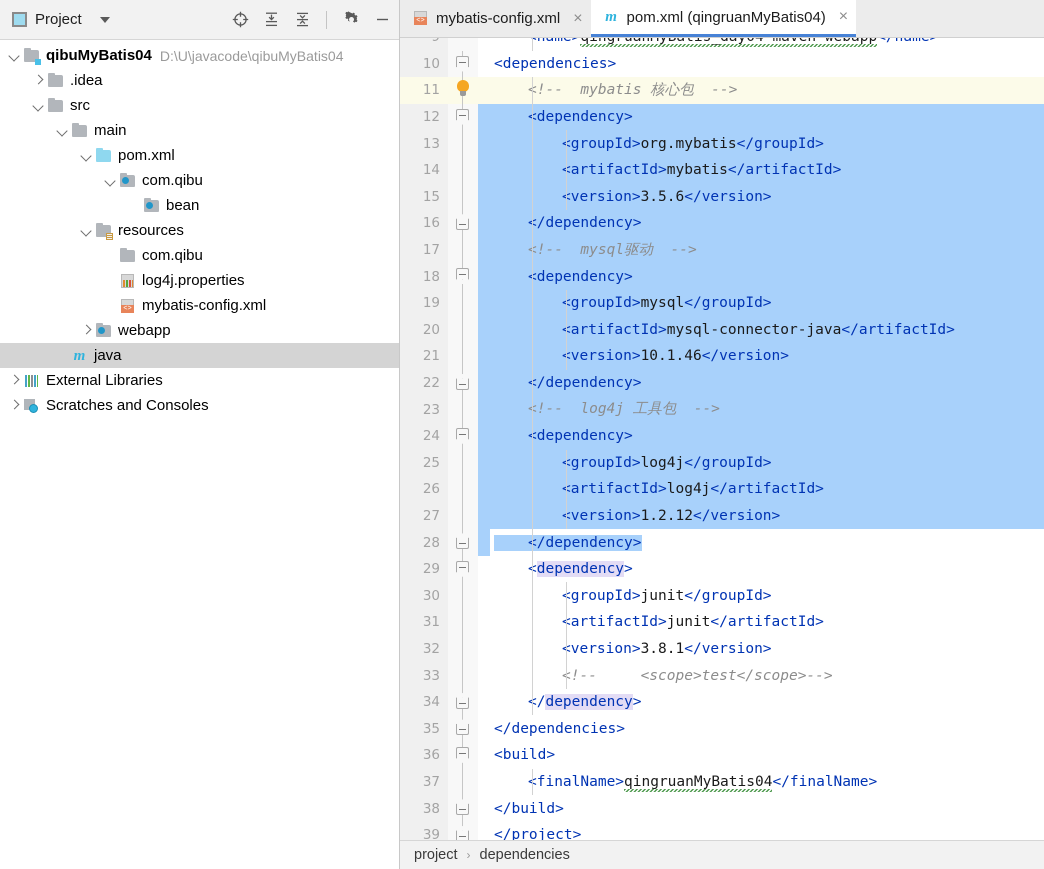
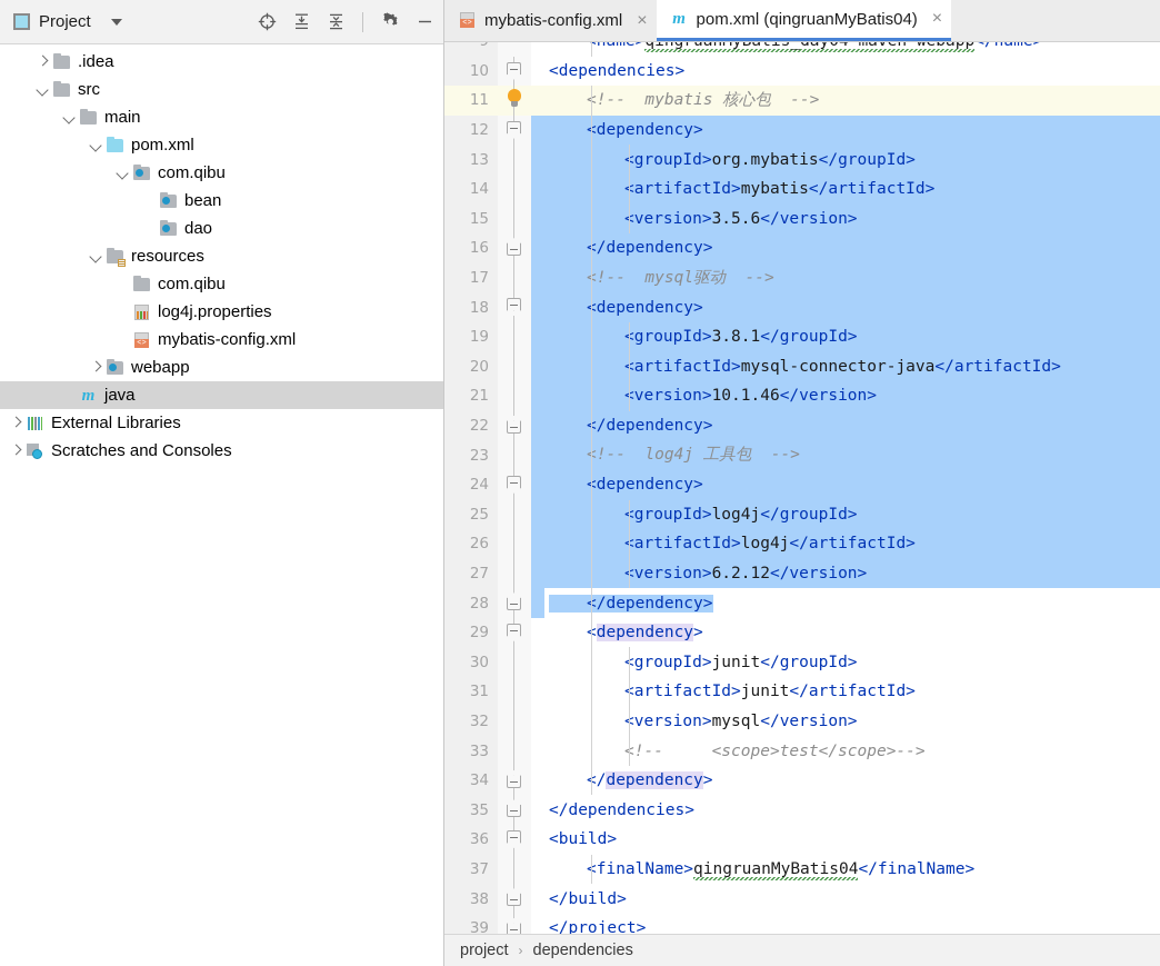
  Project
- qibuMyBatis04
- D:\U\javacode\qibuMyBatis04
  .idea
  src
  main
  pom.xml
  com.qibu
  bean
+ dao
  resources
  com.qibu
  log4j.properties
  mybatis-config.xml
  webapp
  m
  java
  External Libraries
  Scratches and Consoles
  mybatis-config.xml
  ×
  m
  pom.xml (qingruanMyBatis04)
  ×
  9
  name>qingruanMyBatis_day04-maven-webapp</name>
  10
  <dependencies>
  11
  !-- mybatis 核心包 -->
  12
  dependency>
  13
  groupId>org.mybatis</groupId>
  14
  artifactId>mybatis</artifactId>
  15
  version>3.5.6</version>
  16
  /dependency>
  17
  !-- mysql驱动 -->
  18
  dependency>
  19
- groupId>mysql</groupId>
+ groupId>3.8.1</groupId>
  20
  artifactId>mysql-connector-java</artifactId>
  21
  version>10.1.46</version>
  22
  /dependency>
  23
  !-- log4j 工具包 -->
  24
  dependency>
  25
  groupId>log4j</groupId>
  26
  artifactId>log4j</artifactId>
  27
- version>1.2.12</version>
+ version>6.2.12</version>
  28
  /dependency>
  29
  dependency>
  30
  groupId>junit</groupId>
  31
  artifactId>junit</artifactId>
  32
- version>3.8.1</version>
+ version>mysql</version>
  33
  !-- <scope>test</scope>-->
  34
  /dependency>
  35
  </dependencies>
  36
  <build>
  37
  finalName>qingruanMyBatis04</finalName>
  38
  </build>
  39
  </project>
  project
  ›
  dependencies
